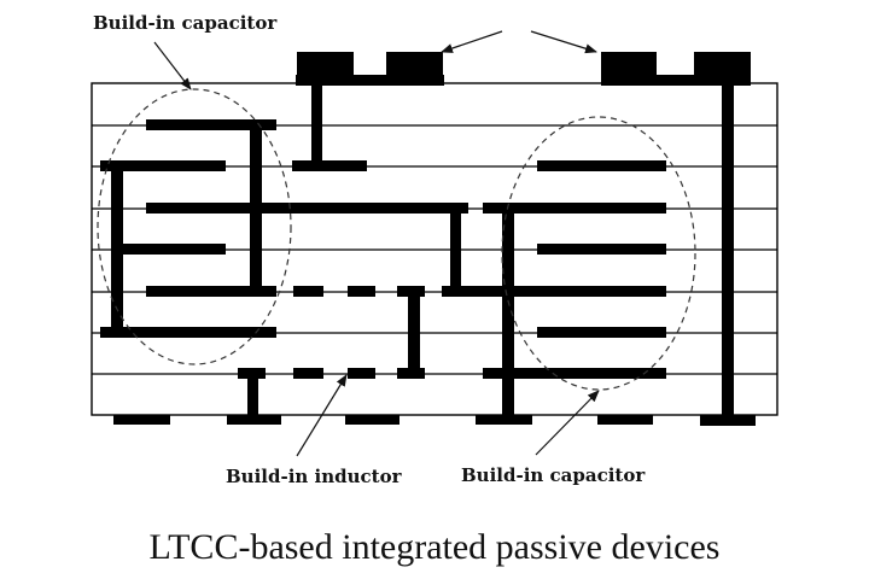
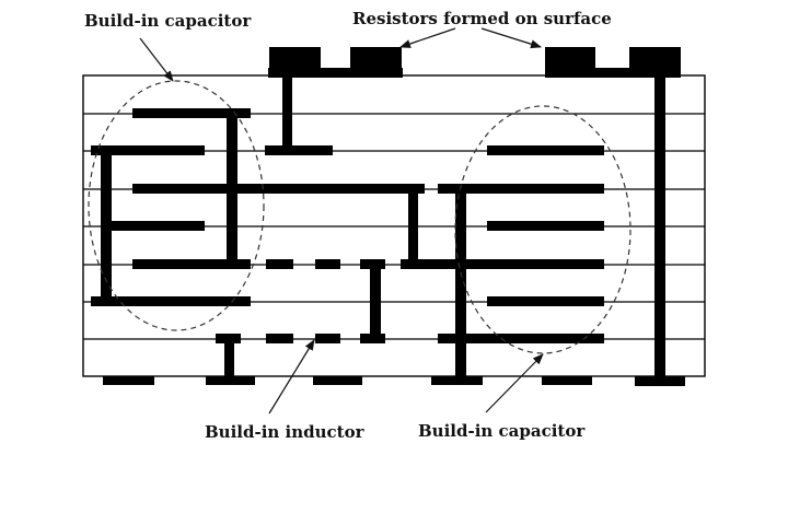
  Build-in capacitor
+ Resistors formed on surface
  Build-in inductor
  Build-in capacitor
- LTCC-based integrated passive devices
